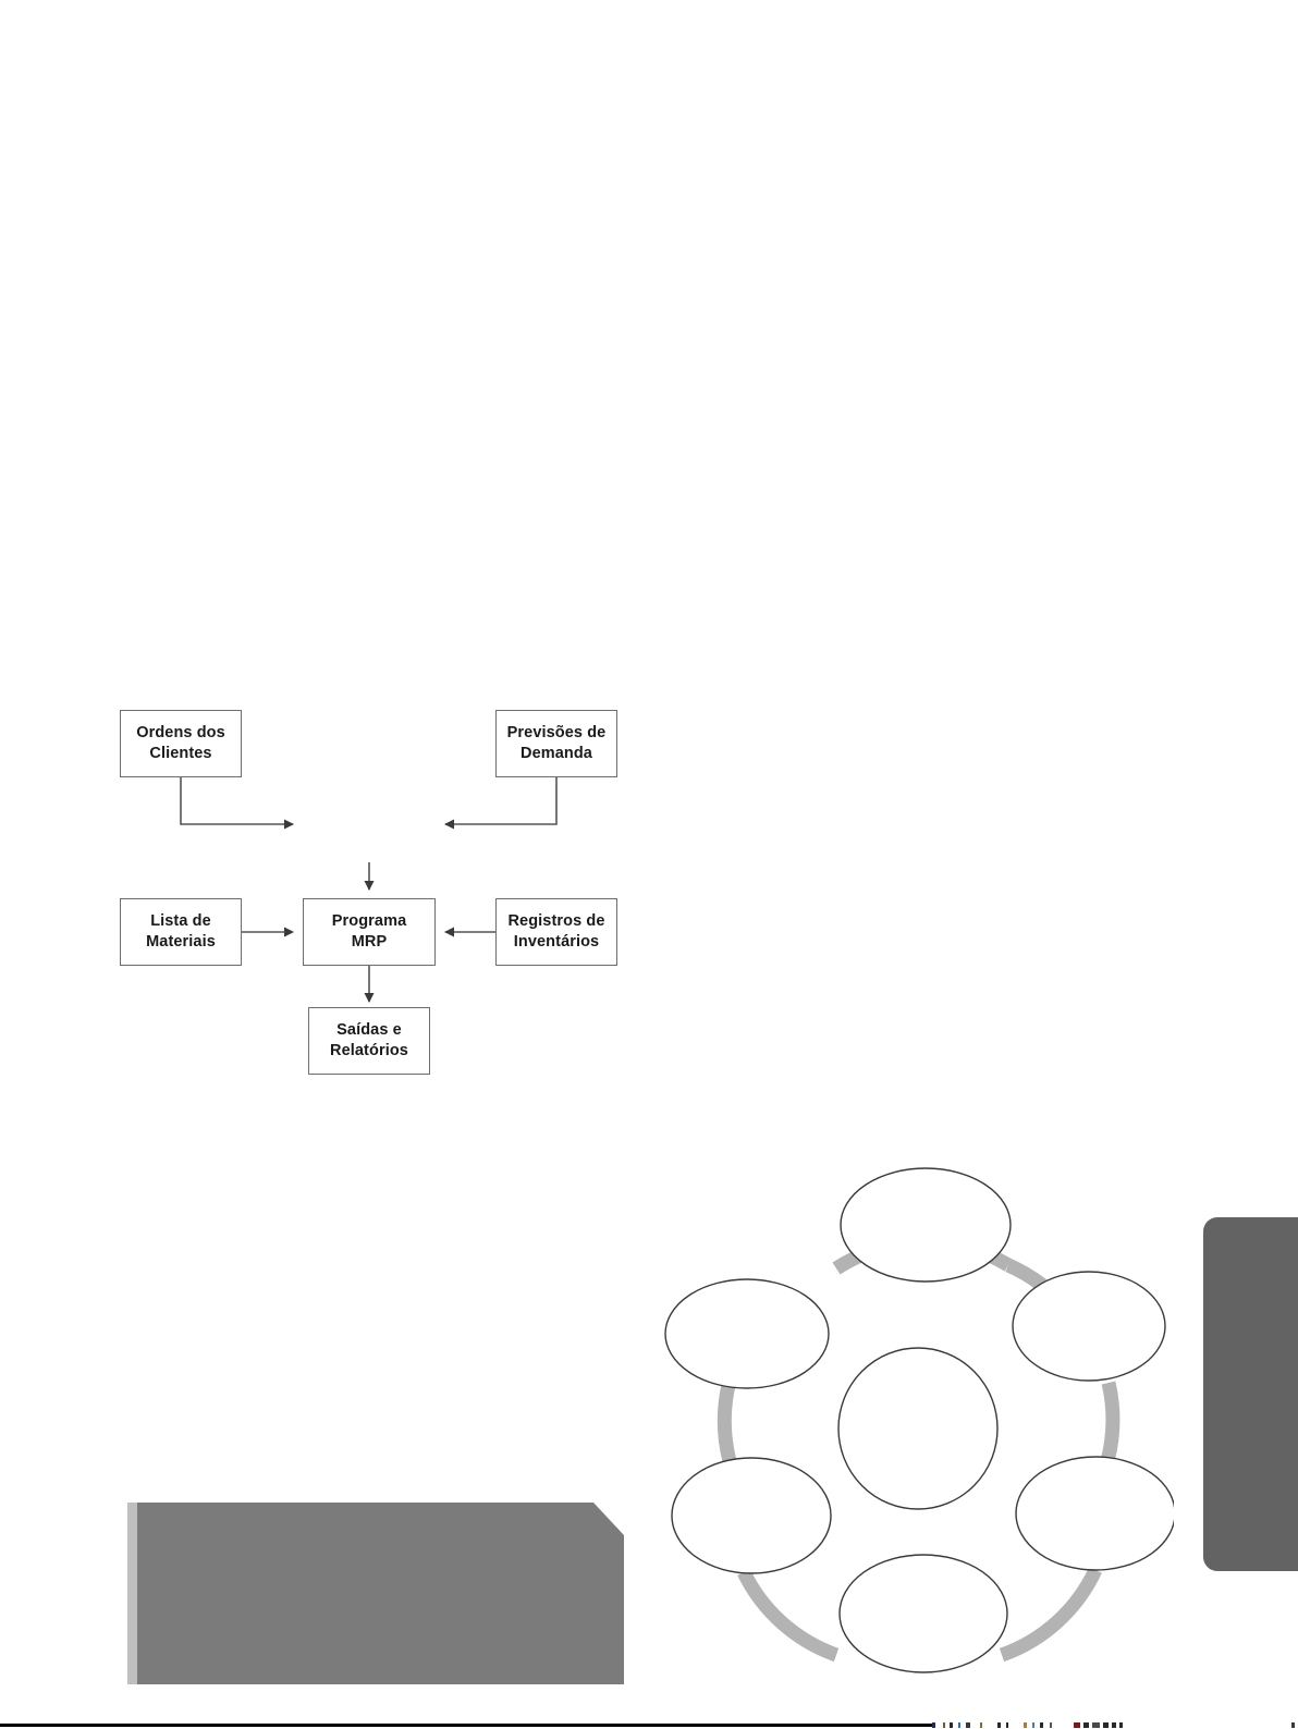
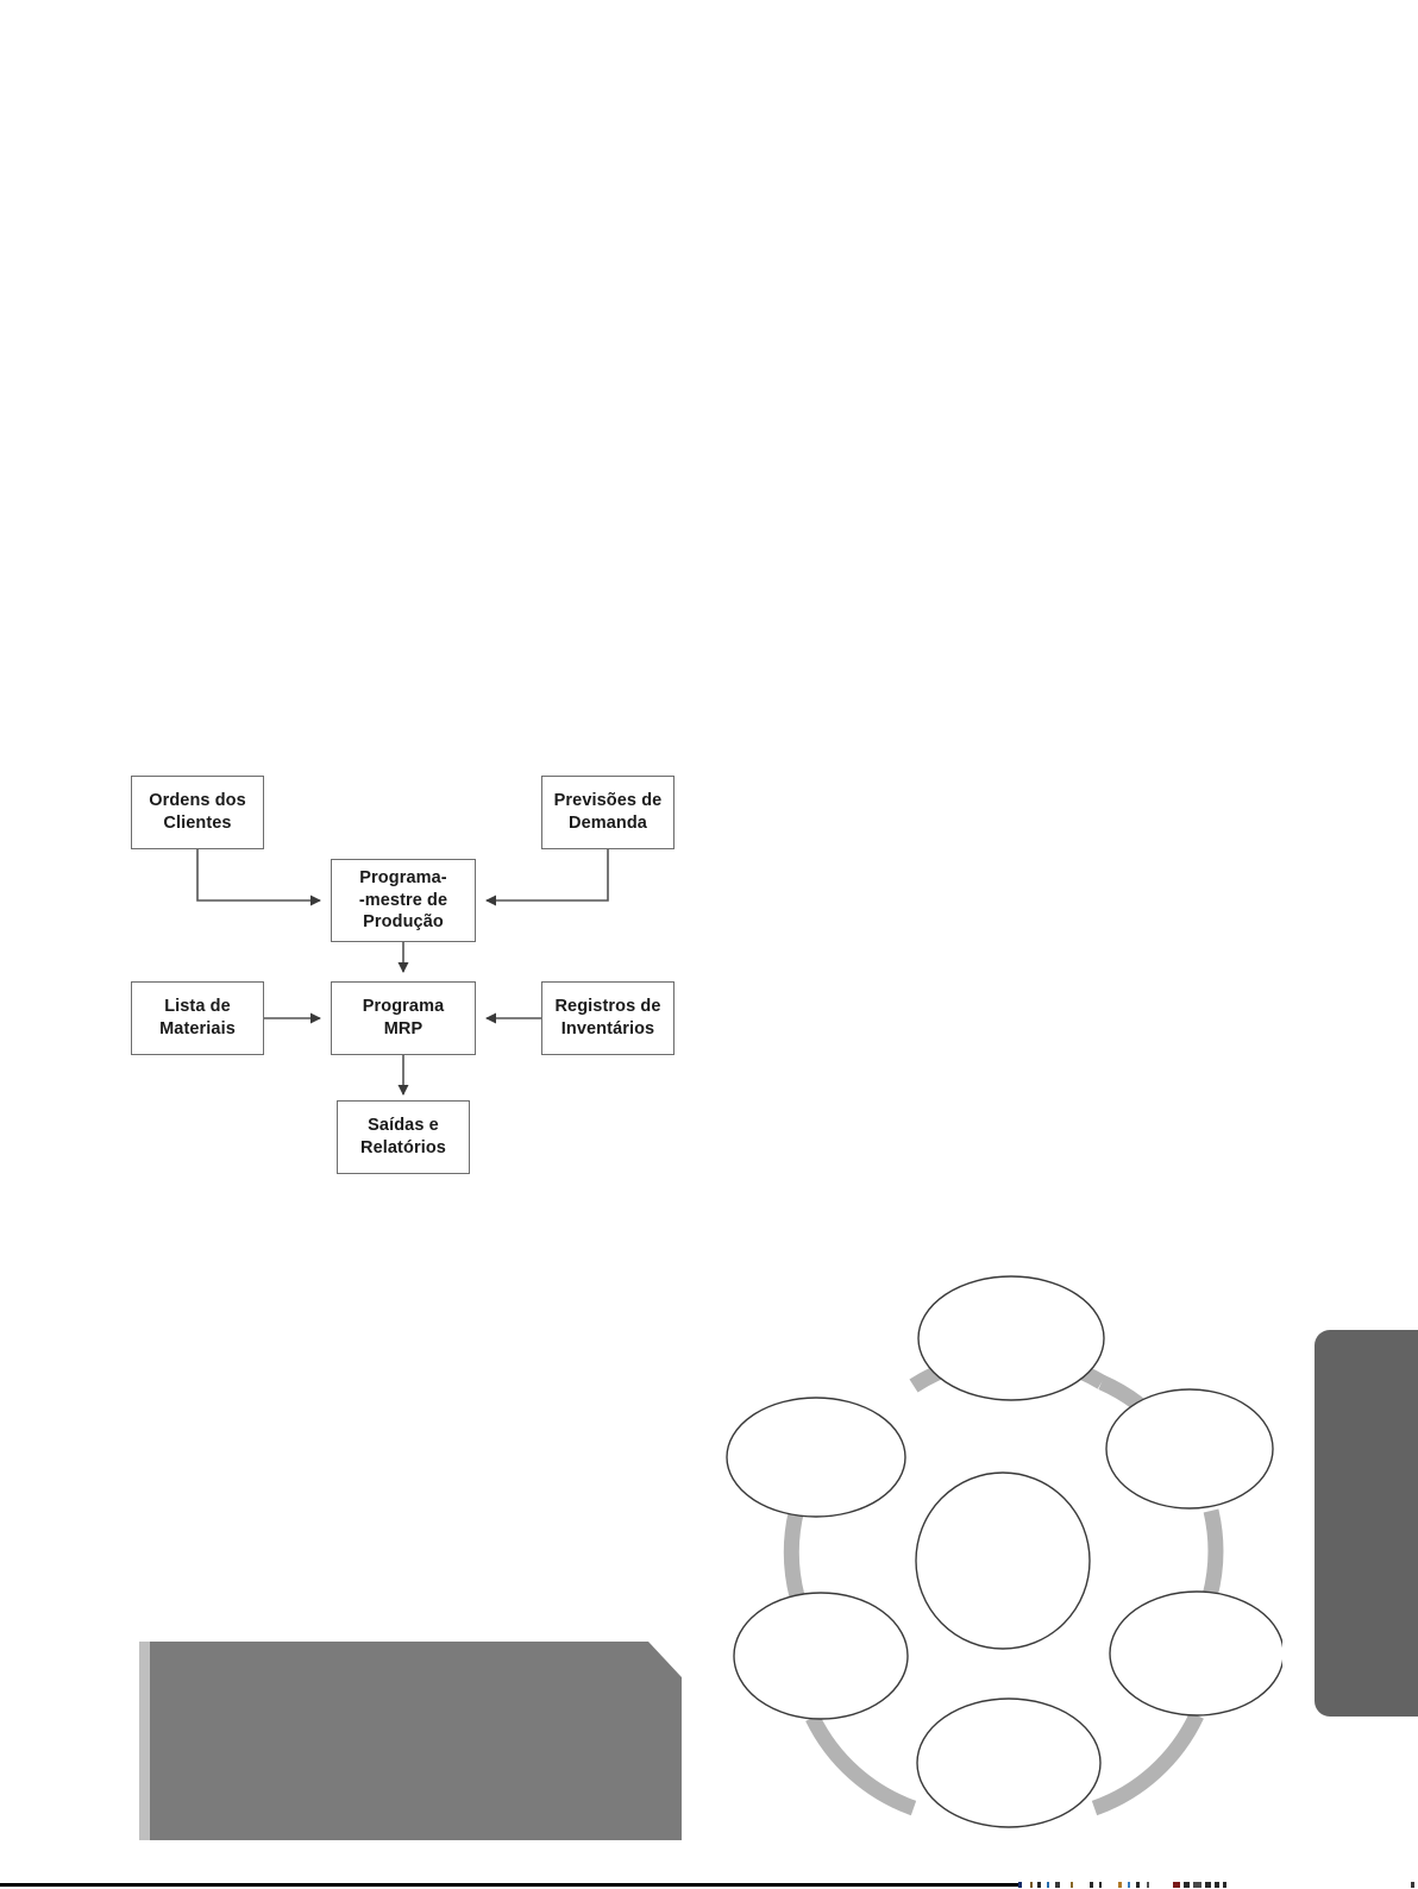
  Ordens dos
  Clientes
  Previsões de
  Demanda
+ Programa-
+ -mestre de
+ Produção
  Lista de
  Materiais
  Programa
  MRP
  Registros de
  Inventários
  Saídas e
  Relatórios
